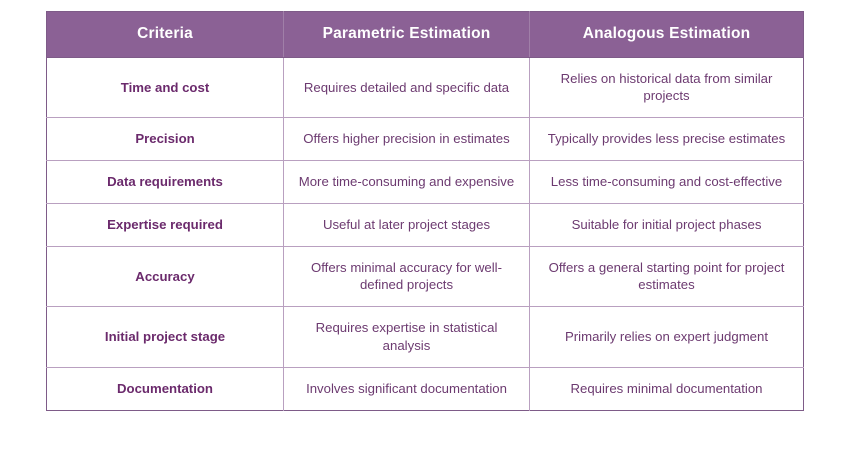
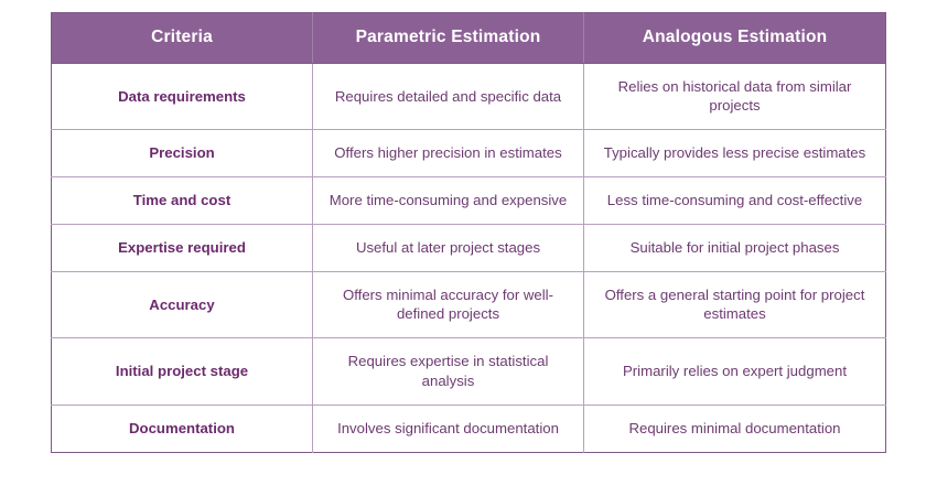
  Criteria	Parametric Estimation	Analogous Estimation
- Time and cost	Requires detailed and specific data	Relies on historical data from similar projects
+ Data requirements	Requires detailed and specific data	Relies on historical data from similar projects
  Precision	Offers higher precision in estimates	Typically provides less precise estimates
- Data requirements	More time-consuming and expensive	Less time-consuming and cost-effective
+ Time and cost	More time-consuming and expensive	Less time-consuming and cost-effective
  Expertise required	Useful at later project stages	Suitable for initial project phases
  Accuracy	Offers minimal accuracy for well-defined projects	Offers a general starting point for project estimates
  Initial project stage	Requires expertise in statistical analysis	Primarily relies on expert judgment
  Documentation	Involves significant documentation	Requires minimal documentation
